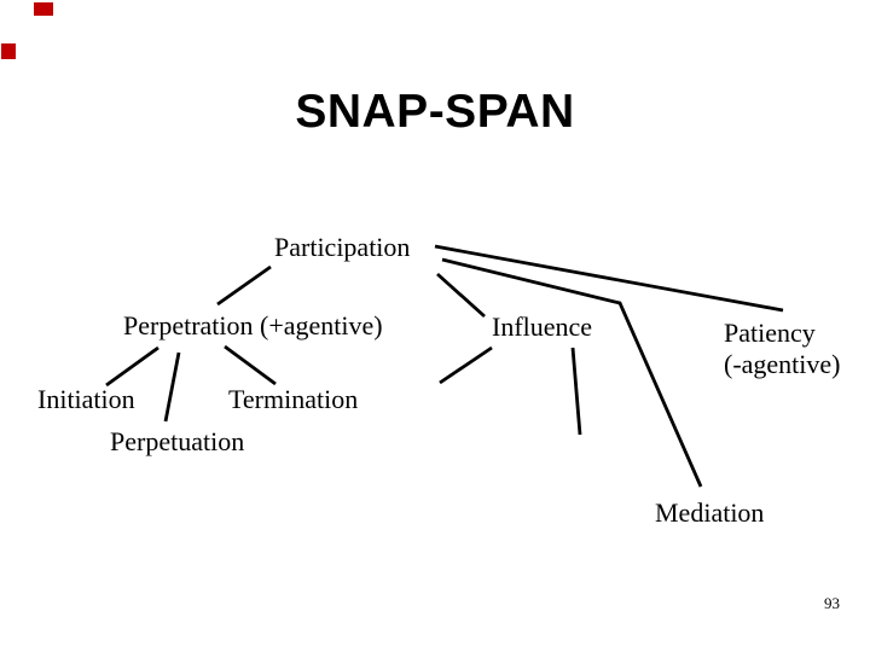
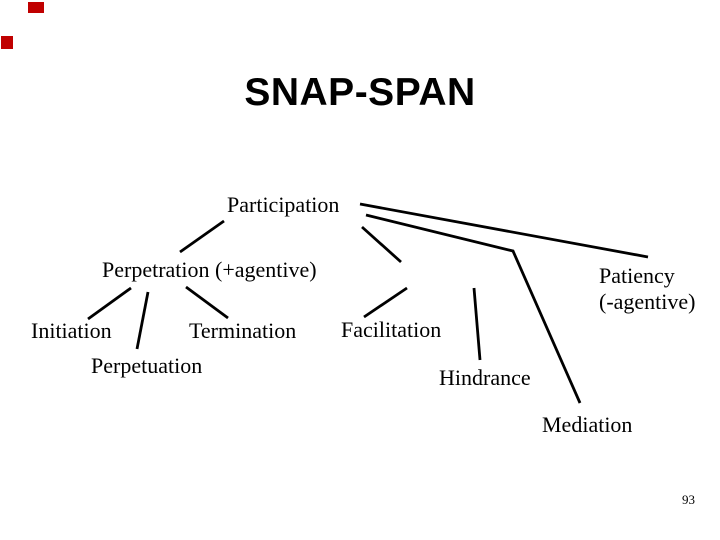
  SNAP-SPAN
  Participation
  Perpetration (+agentive)
- Influence
  Patiency
  (-agentive)
  Initiation
  Termination
+ Facilitation
  Perpetuation
+ Hindrance
  Mediation
  93
